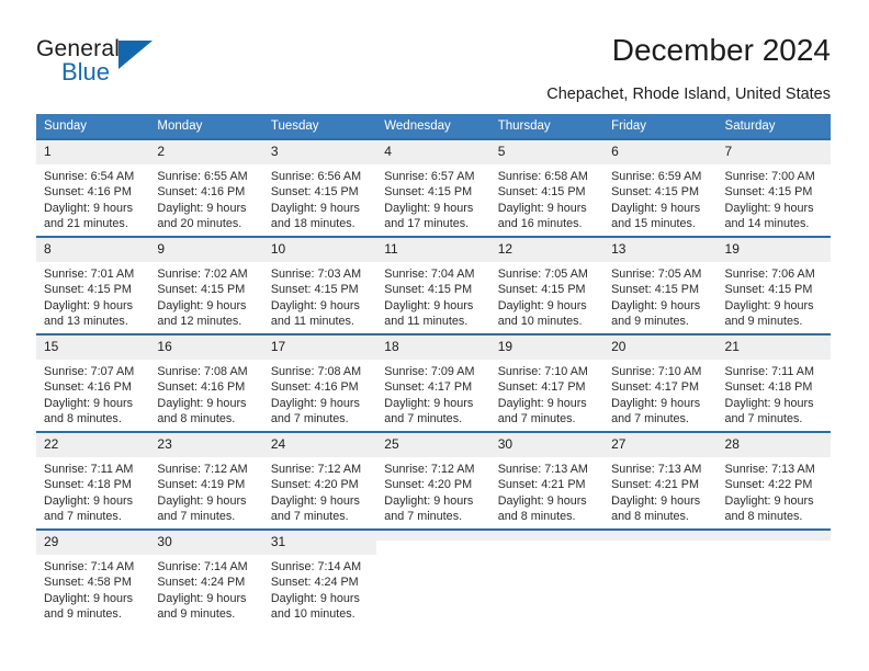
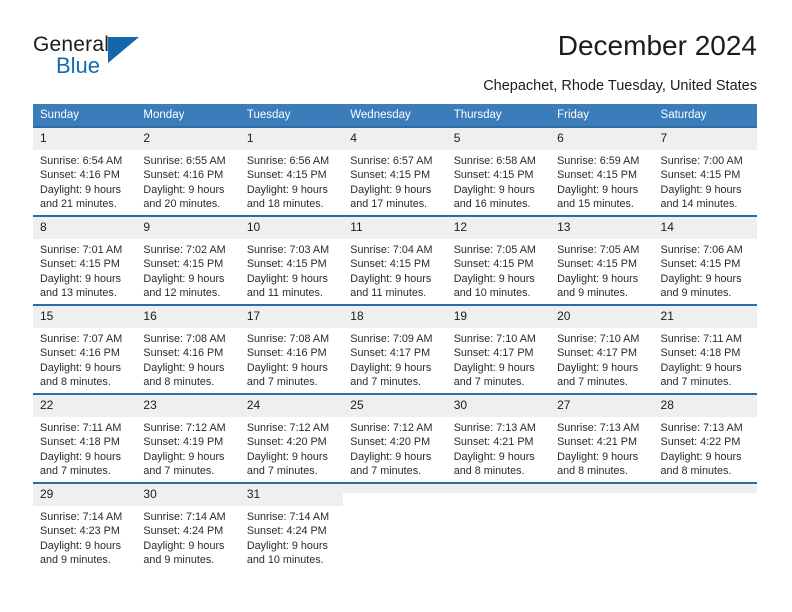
  General
  Blue
  December 2024
- Chepachet, Rhode Island, United States
+ Chepachet, Rhode Tuesday, United States
  Sunday	Monday	Tuesday	Wednesday	Thursday	Friday	Saturday
- 1 Sunrise: 6:54 AM Sunset: 4:16 PM Daylight: 9 hours and 21 minutes.	2 Sunrise: 6:55 AM Sunset: 4:16 PM Daylight: 9 hours and 20 minutes.	3 Sunrise: 6:56 AM Sunset: 4:15 PM Daylight: 9 hours and 18 minutes.	4 Sunrise: 6:57 AM Sunset: 4:15 PM Daylight: 9 hours and 17 minutes.	5 Sunrise: 6:58 AM Sunset: 4:15 PM Daylight: 9 hours and 16 minutes.	6 Sunrise: 6:59 AM Sunset: 4:15 PM Daylight: 9 hours and 15 minutes.	7 Sunrise: 7:00 AM Sunset: 4:15 PM Daylight: 9 hours and 14 minutes.
+ 1 Sunrise: 6:54 AM Sunset: 4:16 PM Daylight: 9 hours and 21 minutes.	2 Sunrise: 6:55 AM Sunset: 4:16 PM Daylight: 9 hours and 20 minutes.	1 Sunrise: 6:56 AM Sunset: 4:15 PM Daylight: 9 hours and 18 minutes.	4 Sunrise: 6:57 AM Sunset: 4:15 PM Daylight: 9 hours and 17 minutes.	5 Sunrise: 6:58 AM Sunset: 4:15 PM Daylight: 9 hours and 16 minutes.	6 Sunrise: 6:59 AM Sunset: 4:15 PM Daylight: 9 hours and 15 minutes.	7 Sunrise: 7:00 AM Sunset: 4:15 PM Daylight: 9 hours and 14 minutes.
- 8 Sunrise: 7:01 AM Sunset: 4:15 PM Daylight: 9 hours and 13 minutes.	9 Sunrise: 7:02 AM Sunset: 4:15 PM Daylight: 9 hours and 12 minutes.	10 Sunrise: 7:03 AM Sunset: 4:15 PM Daylight: 9 hours and 11 minutes.	11 Sunrise: 7:04 AM Sunset: 4:15 PM Daylight: 9 hours and 11 minutes.	12 Sunrise: 7:05 AM Sunset: 4:15 PM Daylight: 9 hours and 10 minutes.	13 Sunrise: 7:05 AM Sunset: 4:15 PM Daylight: 9 hours and 9 minutes.	19 Sunrise: 7:06 AM Sunset: 4:15 PM Daylight: 9 hours and 9 minutes.
+ 8 Sunrise: 7:01 AM Sunset: 4:15 PM Daylight: 9 hours and 13 minutes.	9 Sunrise: 7:02 AM Sunset: 4:15 PM Daylight: 9 hours and 12 minutes.	10 Sunrise: 7:03 AM Sunset: 4:15 PM Daylight: 9 hours and 11 minutes.	11 Sunrise: 7:04 AM Sunset: 4:15 PM Daylight: 9 hours and 11 minutes.	12 Sunrise: 7:05 AM Sunset: 4:15 PM Daylight: 9 hours and 10 minutes.	13 Sunrise: 7:05 AM Sunset: 4:15 PM Daylight: 9 hours and 9 minutes.	14 Sunrise: 7:06 AM Sunset: 4:15 PM Daylight: 9 hours and 9 minutes.
  15 Sunrise: 7:07 AM Sunset: 4:16 PM Daylight: 9 hours and 8 minutes.	16 Sunrise: 7:08 AM Sunset: 4:16 PM Daylight: 9 hours and 8 minutes.	17 Sunrise: 7:08 AM Sunset: 4:16 PM Daylight: 9 hours and 7 minutes.	18 Sunrise: 7:09 AM Sunset: 4:17 PM Daylight: 9 hours and 7 minutes.	19 Sunrise: 7:10 AM Sunset: 4:17 PM Daylight: 9 hours and 7 minutes.	20 Sunrise: 7:10 AM Sunset: 4:17 PM Daylight: 9 hours and 7 minutes.	21 Sunrise: 7:11 AM Sunset: 4:18 PM Daylight: 9 hours and 7 minutes.
  22 Sunrise: 7:11 AM Sunset: 4:18 PM Daylight: 9 hours and 7 minutes.	23 Sunrise: 7:12 AM Sunset: 4:19 PM Daylight: 9 hours and 7 minutes.	24 Sunrise: 7:12 AM Sunset: 4:20 PM Daylight: 9 hours and 7 minutes.	25 Sunrise: 7:12 AM Sunset: 4:20 PM Daylight: 9 hours and 7 minutes.	30 Sunrise: 7:13 AM Sunset: 4:21 PM Daylight: 9 hours and 8 minutes.	27 Sunrise: 7:13 AM Sunset: 4:21 PM Daylight: 9 hours and 8 minutes.	28 Sunrise: 7:13 AM Sunset: 4:22 PM Daylight: 9 hours and 8 minutes.
- 29 Sunrise: 7:14 AM Sunset: 4:58 PM Daylight: 9 hours and 9 minutes.	30 Sunrise: 7:14 AM Sunset: 4:24 PM Daylight: 9 hours and 9 minutes.	31 Sunrise: 7:14 AM Sunset: 4:24 PM Daylight: 9 hours and 10 minutes.
+ 29 Sunrise: 7:14 AM Sunset: 4:23 PM Daylight: 9 hours and 9 minutes.	30 Sunrise: 7:14 AM Sunset: 4:24 PM Daylight: 9 hours and 9 minutes.	31 Sunrise: 7:14 AM Sunset: 4:24 PM Daylight: 9 hours and 10 minutes.
